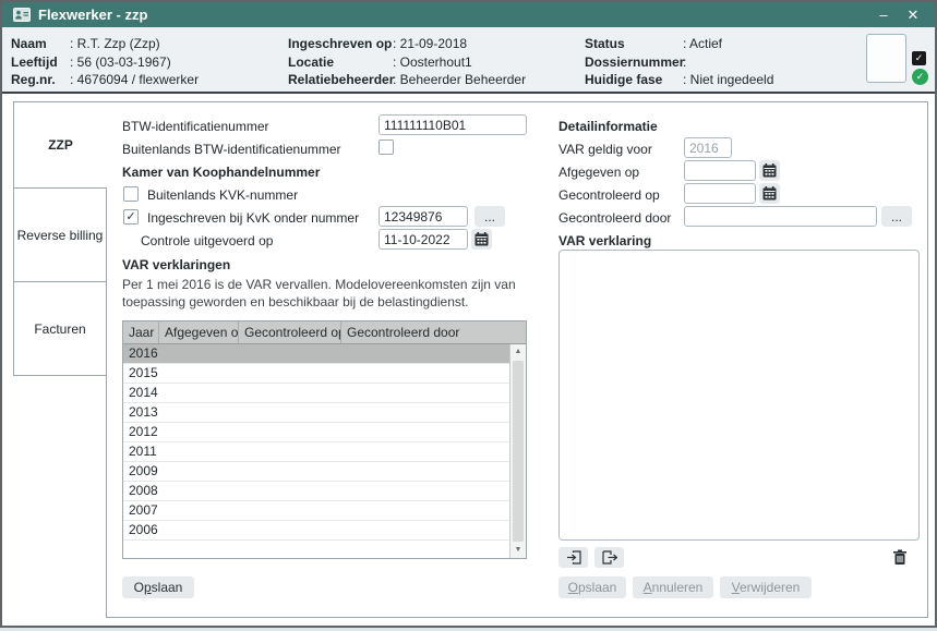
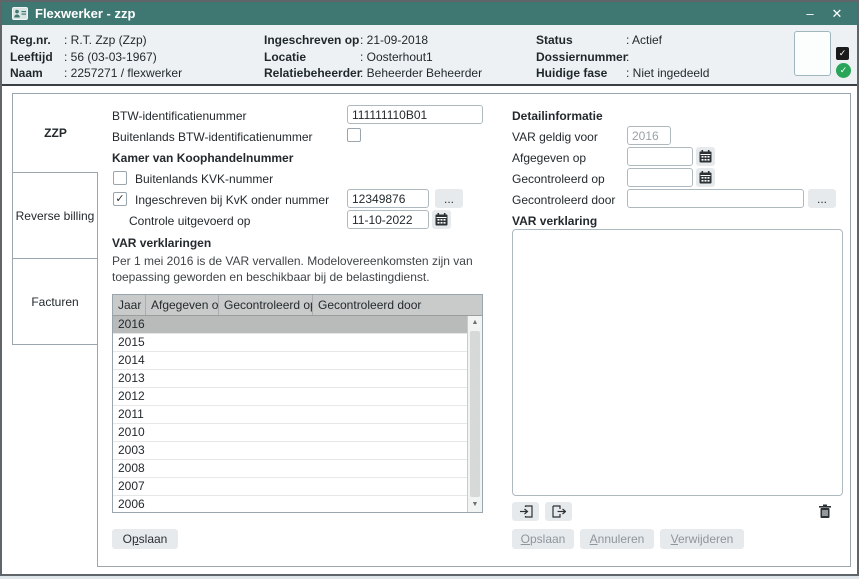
  Flexwerker - zzp
  –
  ✕
- Naam
+ Reg.nr.
  : R.T. Zzp (Zzp)
  Leeftijd
  : 56 (03-03-1967)
- Reg.nr.
+ Naam
- : 4676094 / flexwerker
+ : 2257271 / flexwerker
  Ingeschreven op
  : 21-09-2018
  Locatie
  : Oosterhout1
  Relatiebeheerder
  : Beheerder Beheerder
  Status
  : Actief
  Dossiernummer
  :
  Huidige fase
  : Niet ingedeeld
  ✓
  ✓
  ZZP
  Reverse billing
  Facturen
  BTW-identificatienummer
  111111110B01
  Buitenlands BTW-identificatienummer
  Kamer van Koophandelnummer
  Buitenlands KVK-nummer
  ✓
  Ingeschreven bij KvK onder nummer
  12349876
  ...
  Controle uitgevoerd op
  11-10-2022
  VAR verklaringen
  Per 1 mei 2016 is de VAR vervallen. Modelovereenkomsten zijn van toepassing geworden en beschikbaar bij de belastingdienst.
  Jaar
  Afgegeven o
  Gecontroleerd o
  Gecontroleerd door
  2016
  2015
  2014
  2013
  2012
  2011
+ 2010
- 2009
+ 2003
  2008
  2007
  2006
  Opslaan
  Detailinformatie
  VAR geldig voor
  2016
  Afgegeven op
  Gecontroleerd op
  Gecontroleerd door
  ...
  VAR verklaring
  Opslaan
  Annuleren
  Verwijderen
